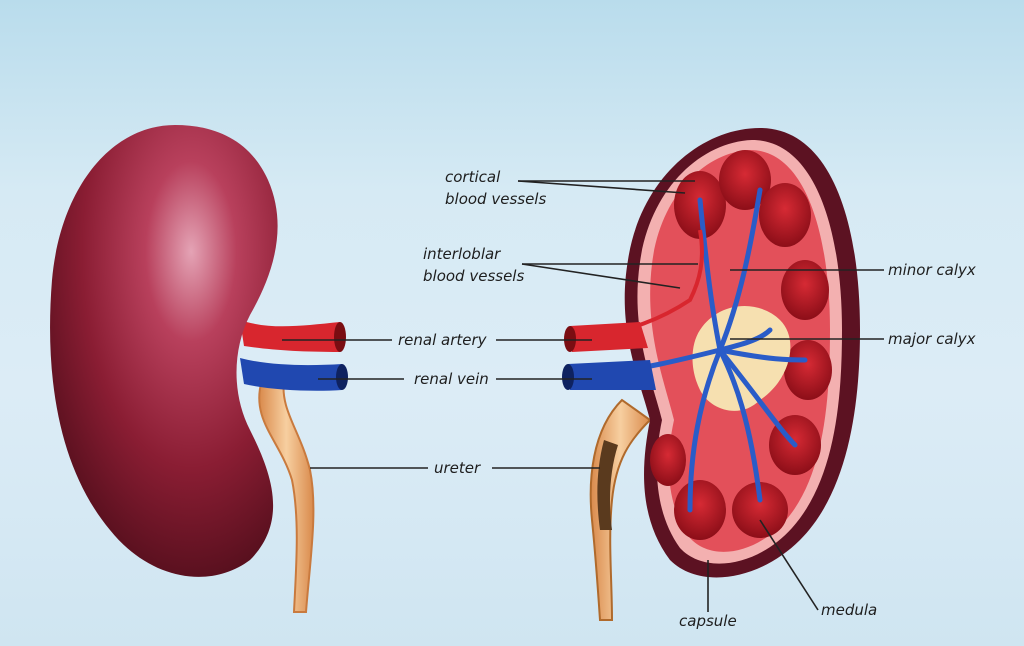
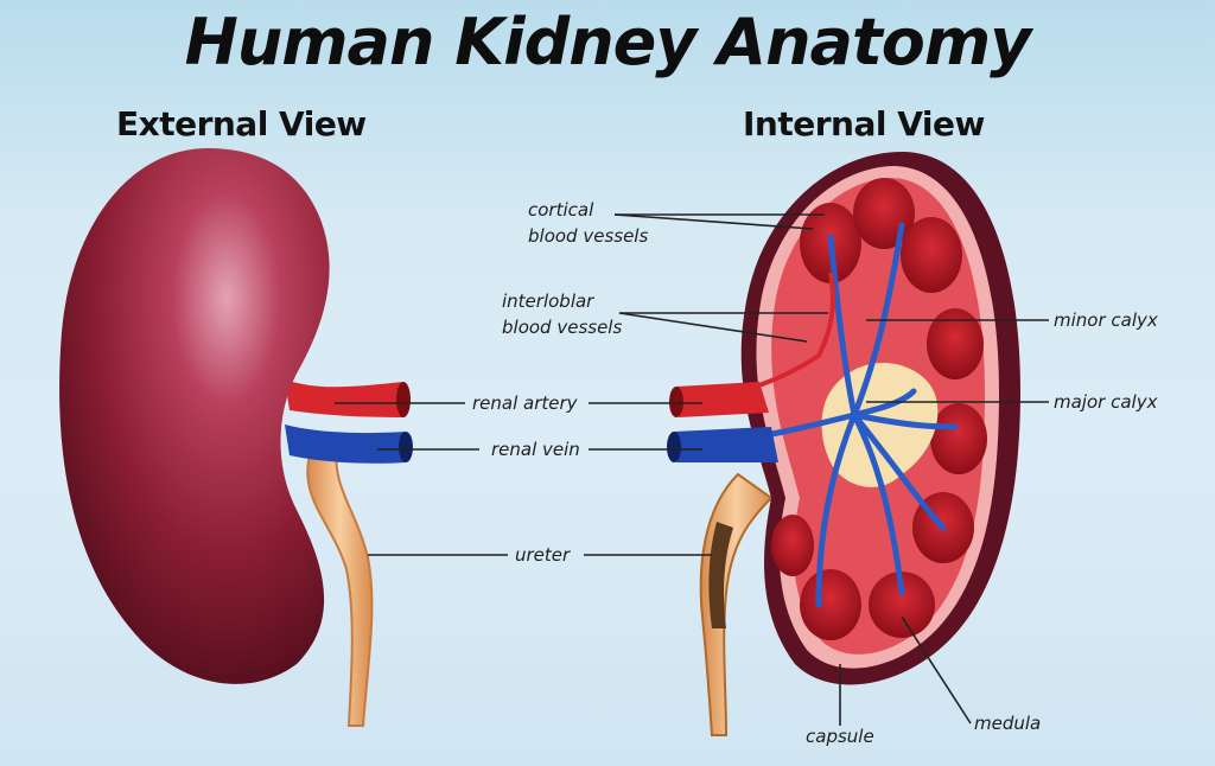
+ Human Kidney Anatomy
+ External View
+ Internal View
  cortical
  blood vessels
  interloblar
  blood vessels
  renal artery
  renal vein
  ureter
  minor calyx
  major calyx
  capsule
  medula
